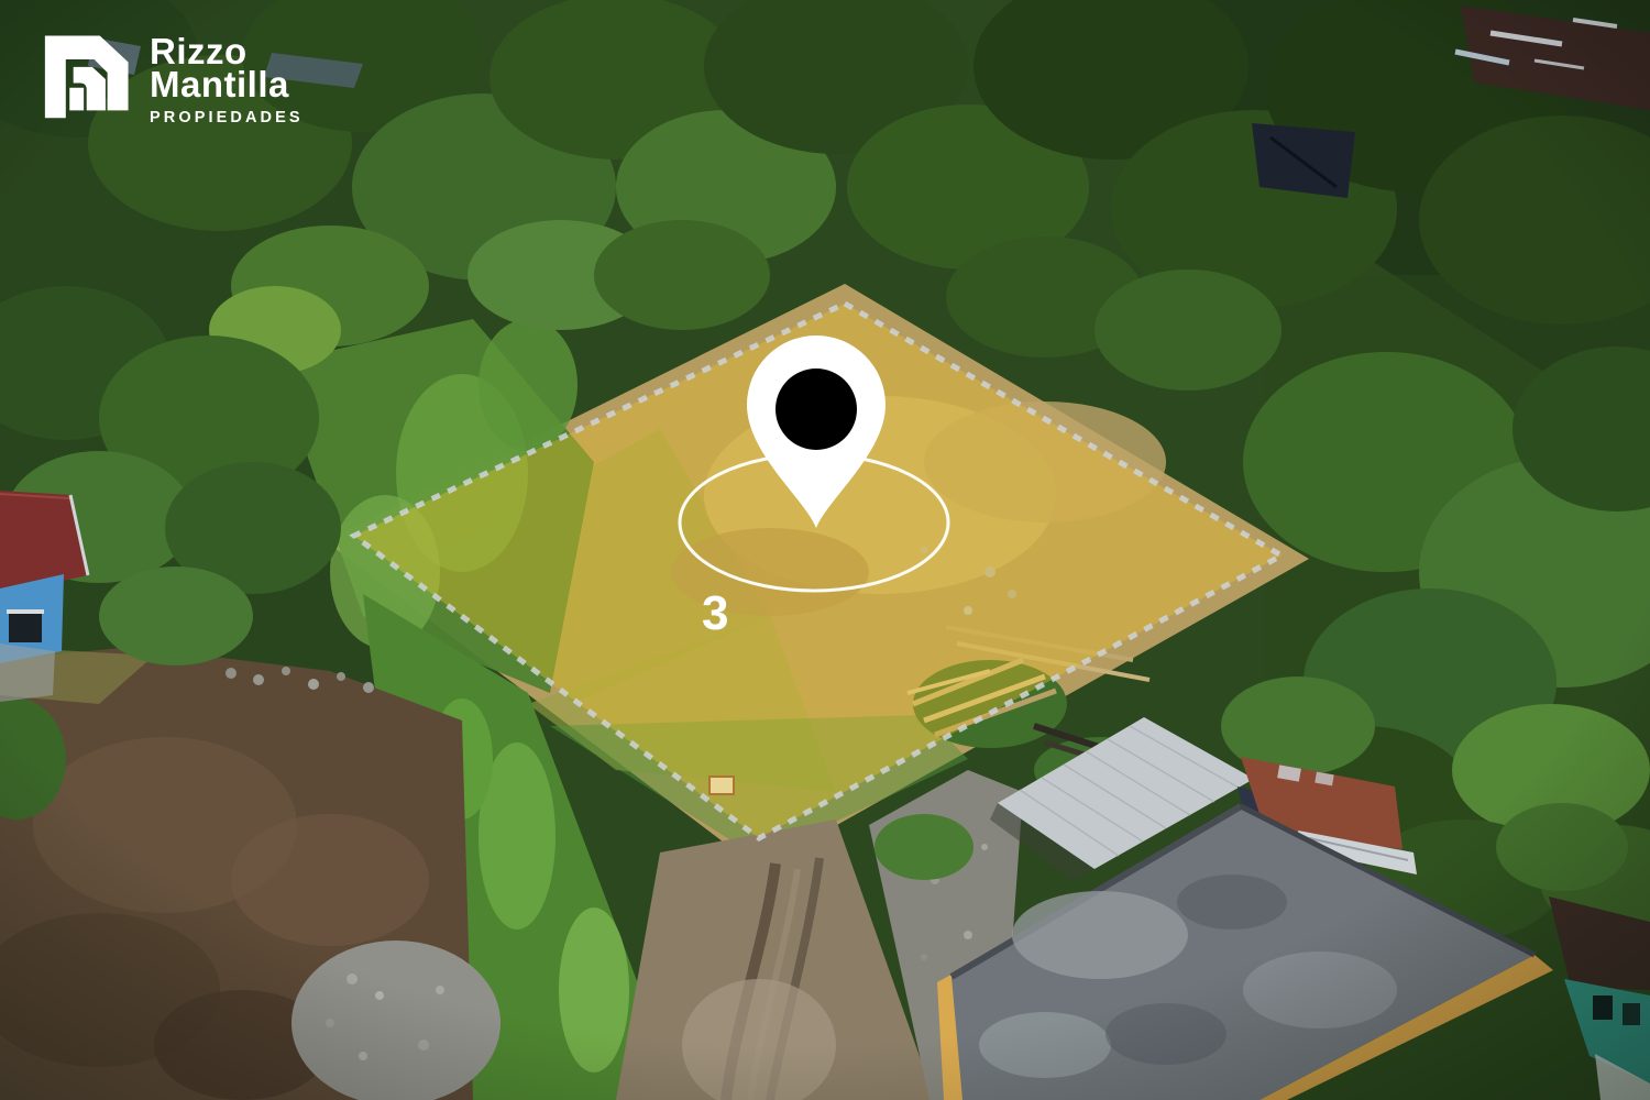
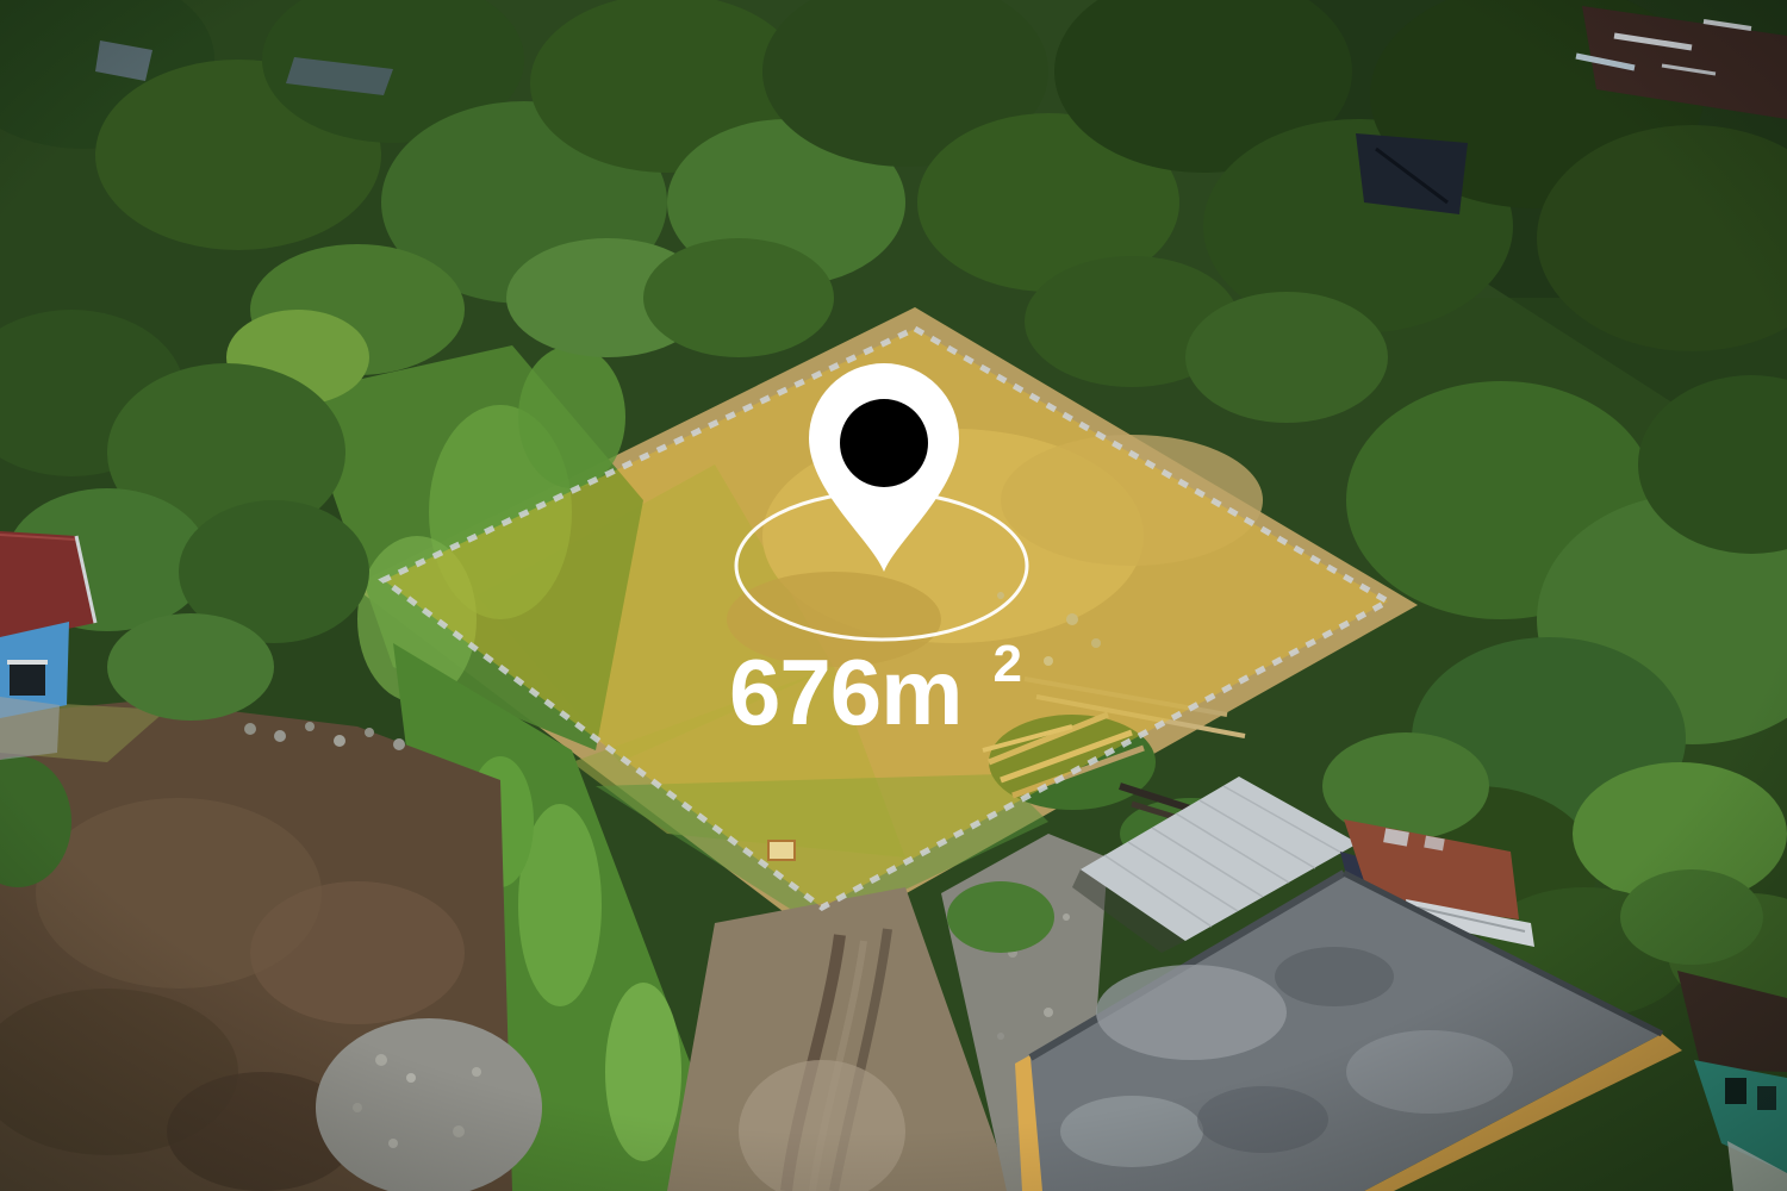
+ 676m
- 3
+ 2
- Rizzo
- Mantilla
- PROPIEDADES
